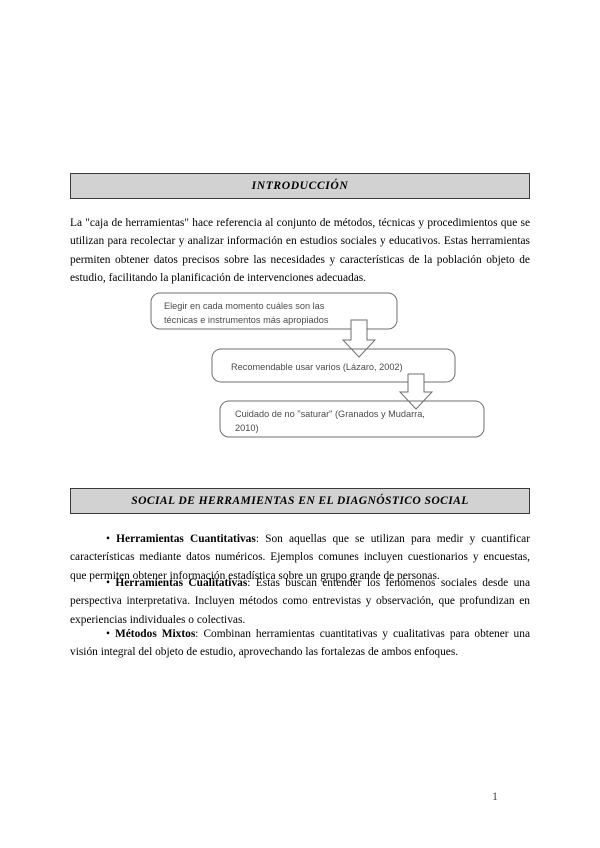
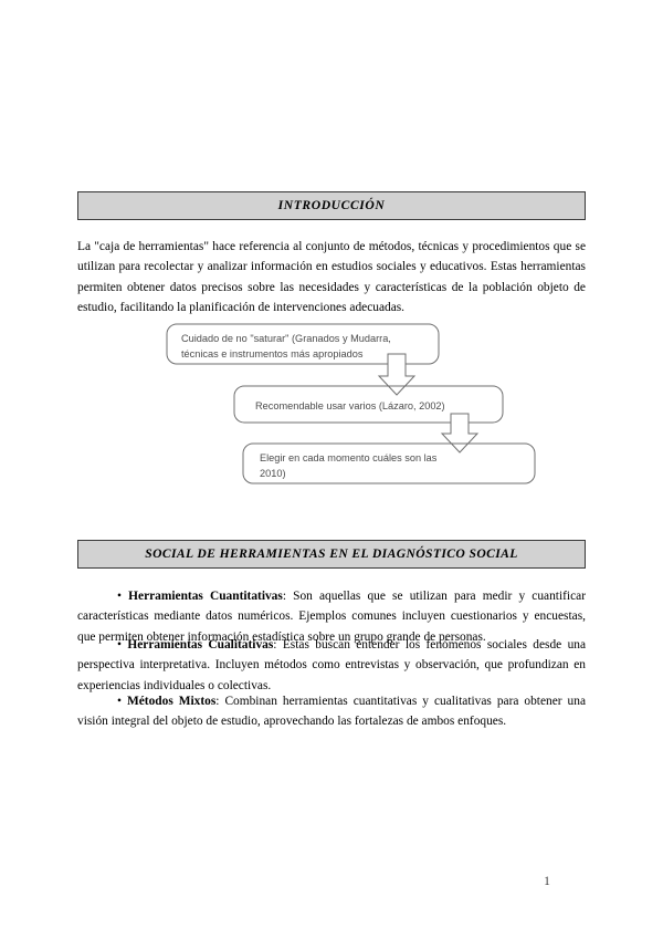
  INTRODUCCIÓN
  La "caja de herramientas" hace referencia al conjunto de métodos, técnicas y procedimientos que se utilizan para recolectar y analizar información en estudios sociales y educativos. Estas herramientas permiten obtener datos precisos sobre las necesidades y características de la población objeto de estudio, facilitando la planificación de intervenciones adecuadas.
- Elegir en cada momento cuáles son las
+ Cuidado de no "saturar" (Granados y Mudarra,
  técnicas e instrumentos más apropiados
  Recomendable usar varios (Lázaro, 2002)
- Cuidado de no "saturar" (Granados y Mudarra,
+ Elegir en cada momento cuáles son las
  2010)
  SOCIAL DE HERRAMIENTAS EN EL DIAGNÓSTICO SOCIAL
  • Herramientas Cuantitativas: Son aquellas que se utilizan para medir y cuantificar características mediante datos numéricos. Ejemplos comunes incluyen cuestionarios y encuestas, que permiten obtener información estadística sobre un grupo grande de personas.
  • Herramientas Cualitativas: Estas buscan entender los fenómenos sociales desde una perspectiva interpretativa. Incluyen métodos como entrevistas y observación, que profundizan en experiencias individuales o colectivas.
  • Métodos Mixtos: Combinan herramientas cuantitativas y cualitativas para obtener una visión integral del objeto de estudio, aprovechando las fortalezas de ambos enfoques.
  1
